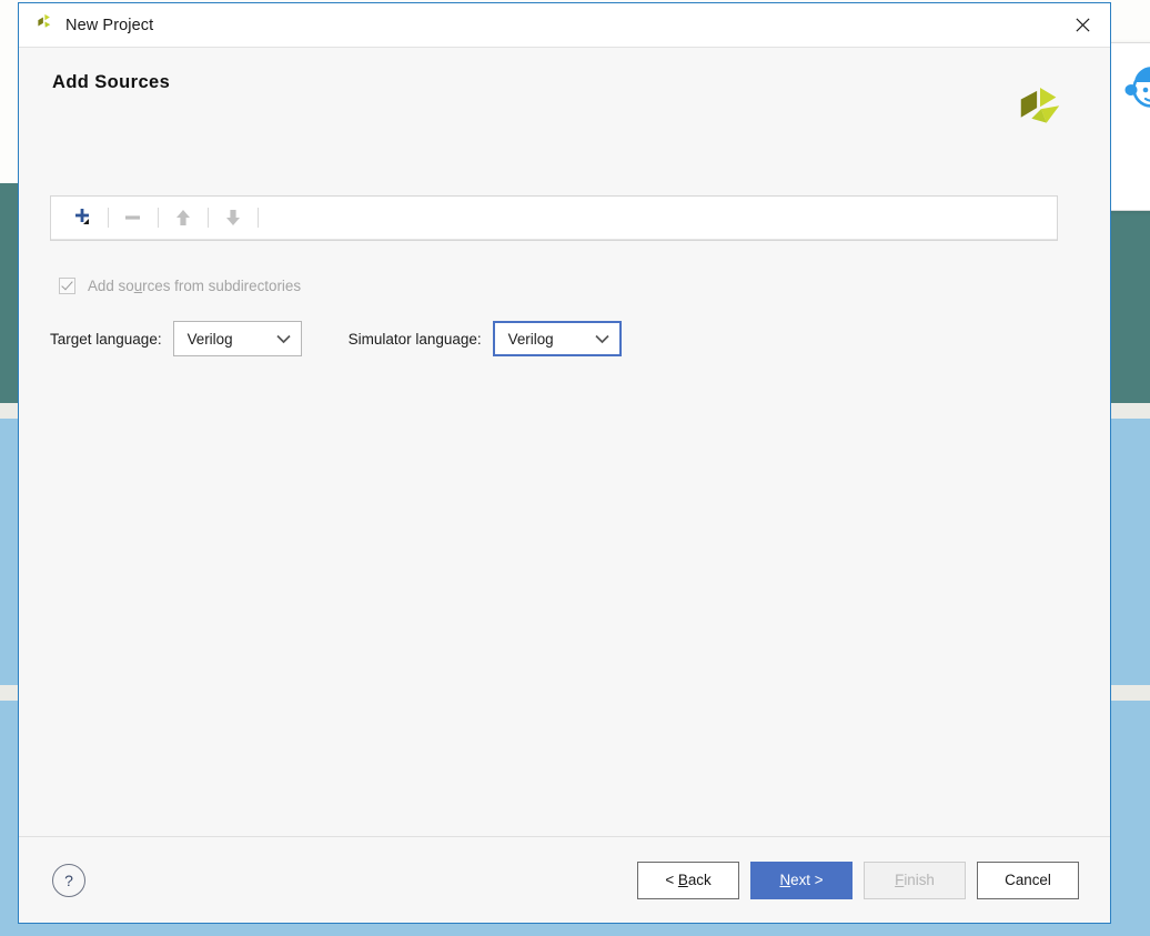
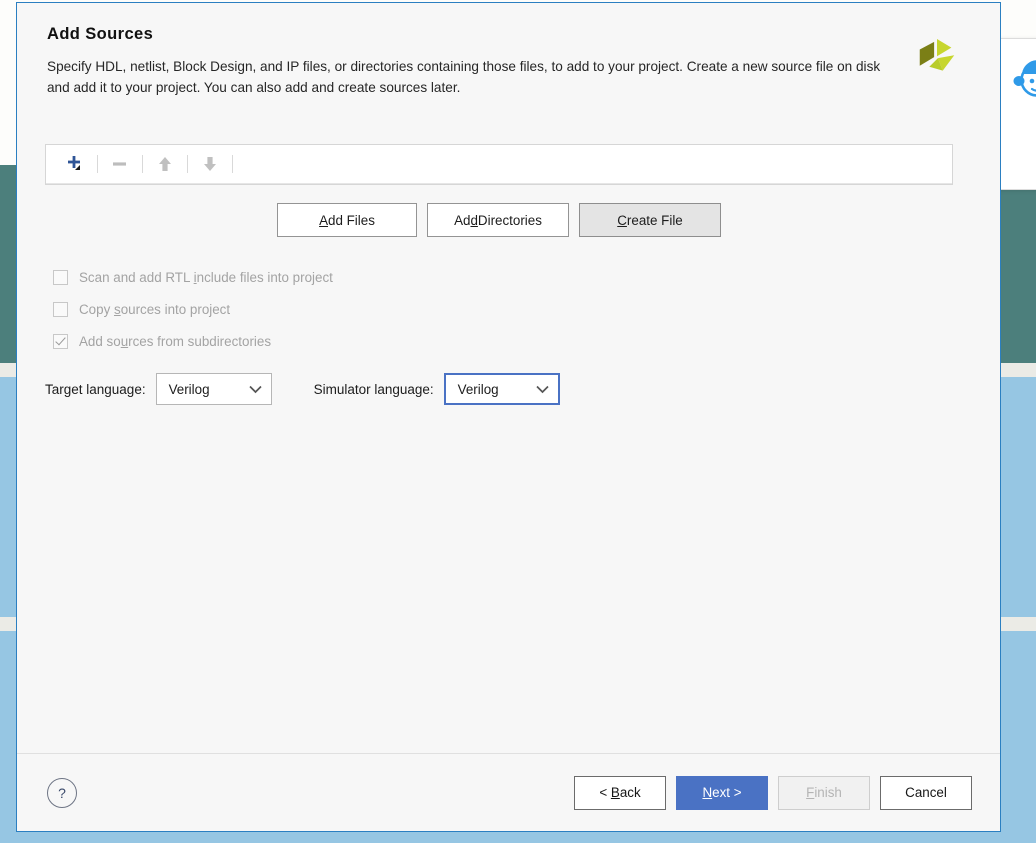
- New Project
  Add Sources
+ Specify HDL, netlist, Block Design, and IP files, or directories containing those files, to add to your project. Create a new source file on disk and add it to your project. You can also add and create sources later.
+ A
+ dd Files
+ Ad
+ d
+ Directories
+ C
+ reate File
+ Scan and add RTL include files into project
+ Copy sources into project
  Add sources from subdirectories
  Target language:
  Verilog
  Simulator language:
  Verilog
  ?
  < Back
  Next >
  Finish
  Cancel
